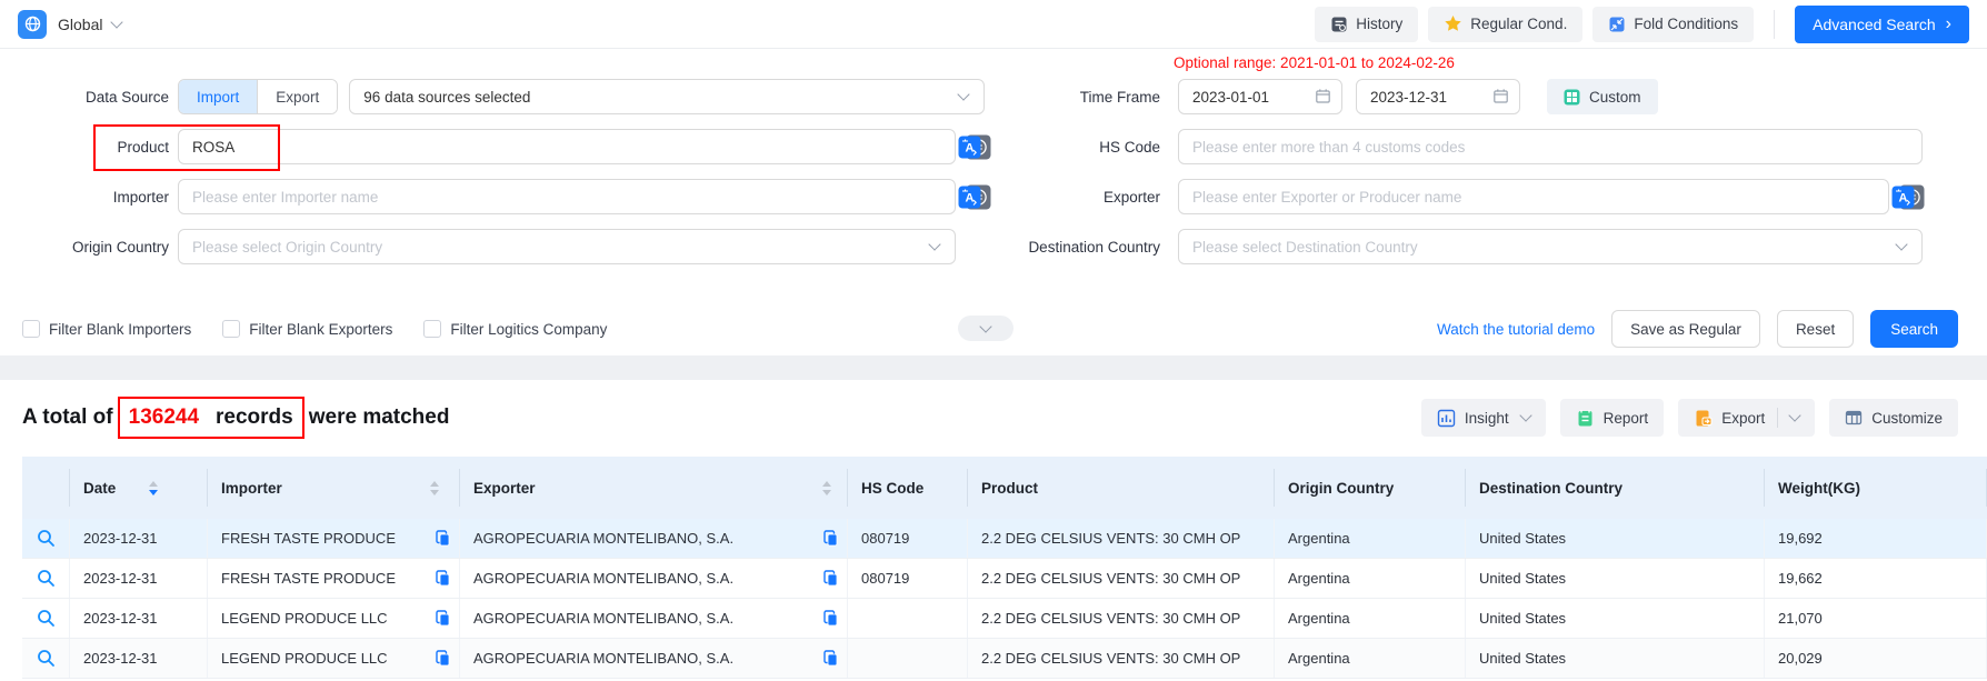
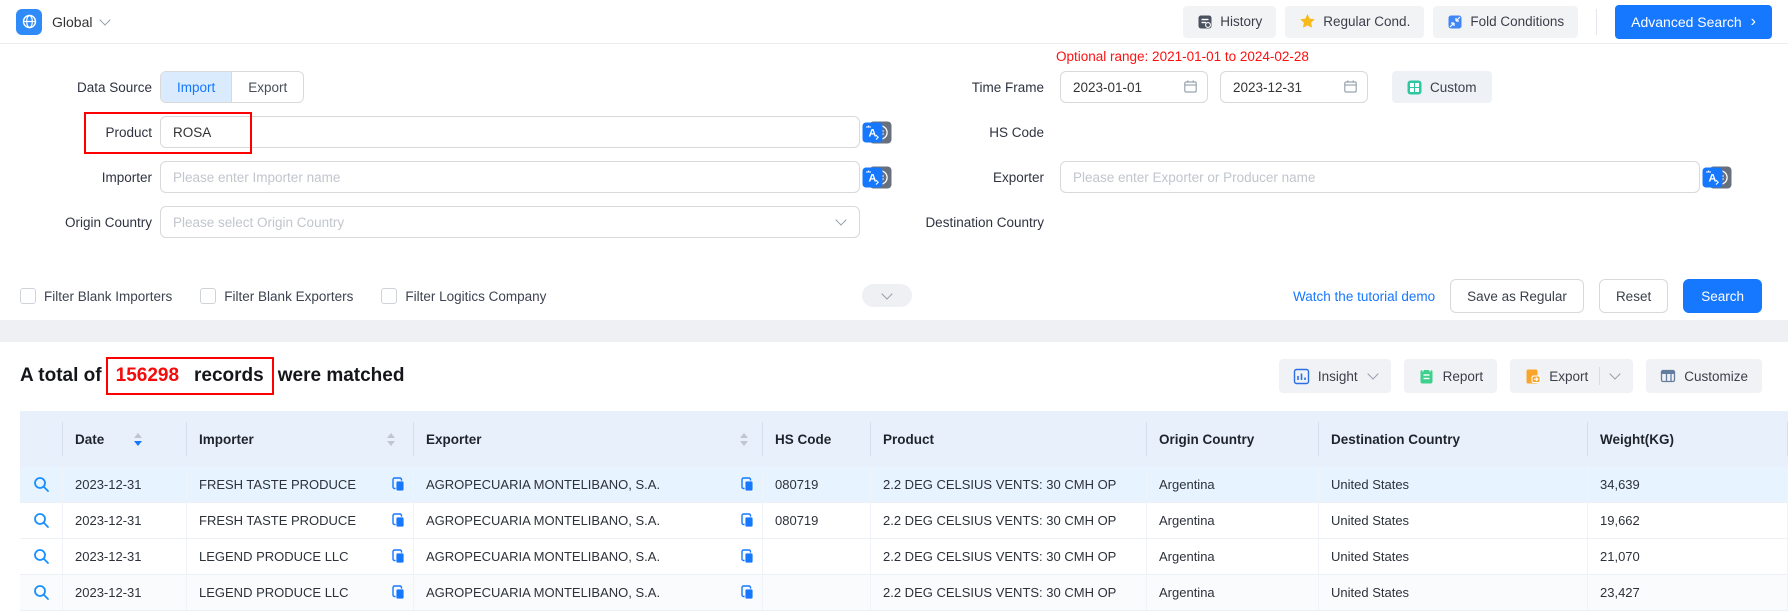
  Global
  History
  Regular Cond.
  Fold Conditions
  Advanced Search
  ›
- Optional range: 2021-01-01 to 2024-02-26
+ Optional range: 2021-01-01 to 2024-02-28
  Data Source
  Import
  Export
- 96 data sources selected
  Time Frame
  2023-01-01
  2023-12-31
  Custom
  Product
  ROSA
  A
  HS Code
- Please enter more than 4 customs codes
  Importer
  Please enter Importer name
  A
  Exporter
  Please enter Exporter or Producer name
  A
  Origin Country
  Please select Origin Country
  Destination Country
- Please select Destination Country
  Filter Blank Importers
  Filter Blank Exporters
  Filter Logitics Company
  Watch the tutorial demo
  Save as Regular
  Reset
  Search
  A total of
- 136244
+ 156298
  records
  were matched
  Insight
  Report
  Export
  Customize
  Date
  Importer
  Exporter
  HS Code
  Product
  Origin Country
  Destination Country
  Weight(KG)
  2023-12-31
  FRESH TASTE PRODUCE
  AGROPECUARIA MONTELIBANO, S.A.
  080719
  2.2 DEG CELSIUS VENTS: 30 CMH OP
  Argentina
  United States
- 19,692
+ 34,639
  2023-12-31
  FRESH TASTE PRODUCE
  AGROPECUARIA MONTELIBANO, S.A.
  080719
  2.2 DEG CELSIUS VENTS: 30 CMH OP
  Argentina
  United States
  19,662
  2023-12-31
  LEGEND PRODUCE LLC
  AGROPECUARIA MONTELIBANO, S.A.
  2.2 DEG CELSIUS VENTS: 30 CMH OP
  Argentina
  United States
  21,070
  2023-12-31
  LEGEND PRODUCE LLC
  AGROPECUARIA MONTELIBANO, S.A.
  2.2 DEG CELSIUS VENTS: 30 CMH OP
  Argentina
  United States
- 20,029
+ 23,427
